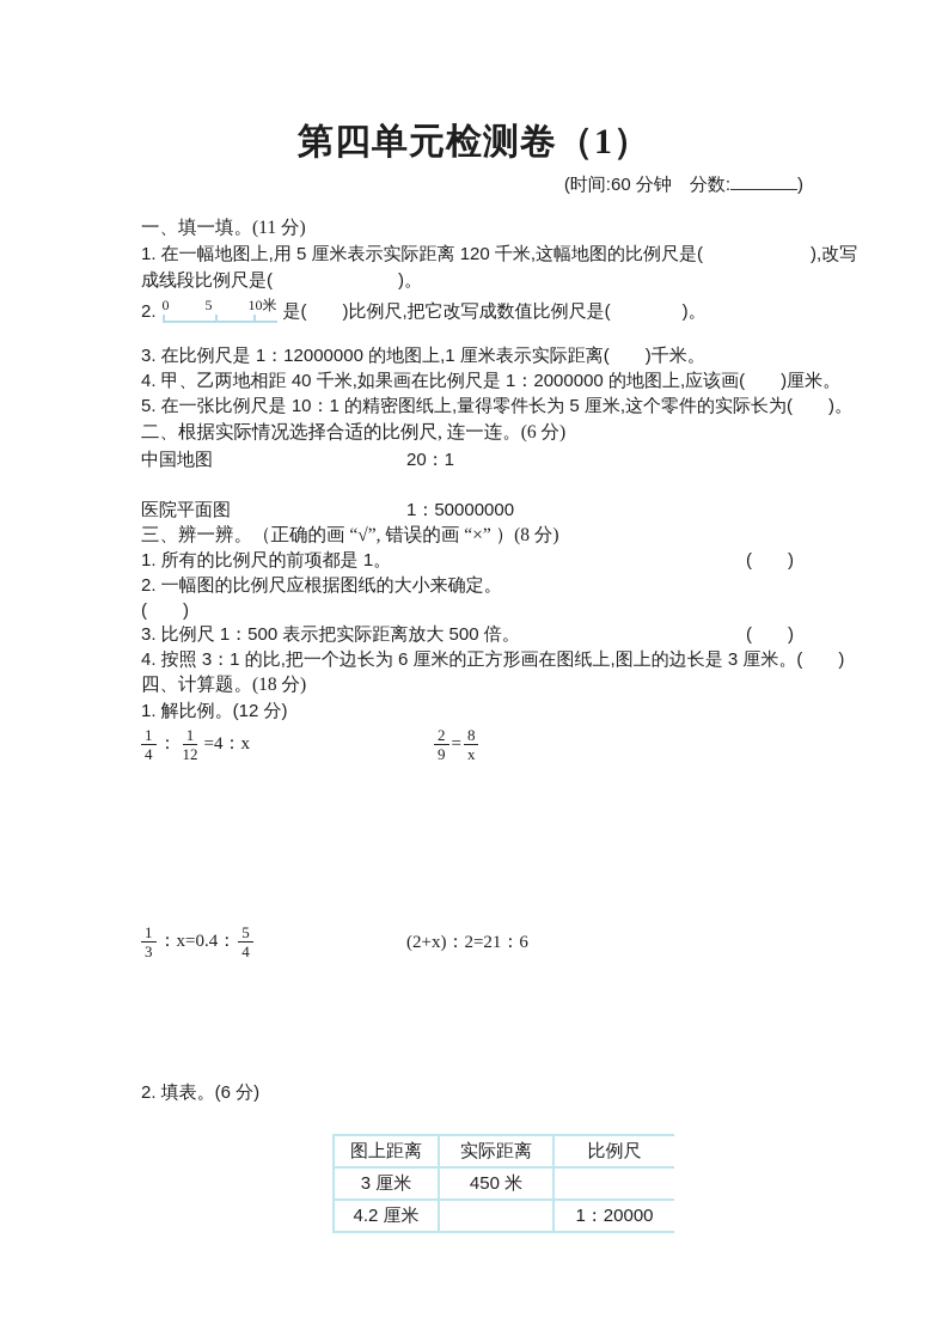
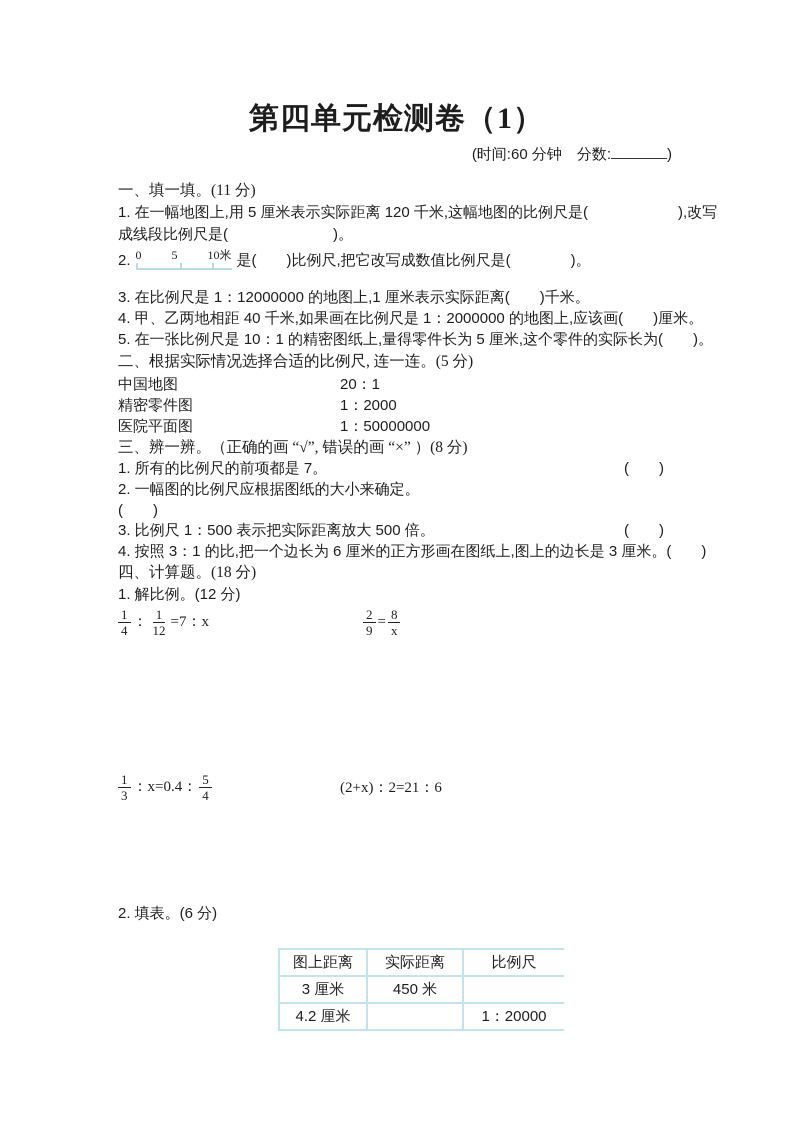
  第四单元检测卷（1）
  (时间:60 分钟 分数: )
  一、填一填。(11 分)
  1. 在一幅地图上,用 5 厘米表示实际距离 120 千米,这幅地图的比例尺是( ),改写
  成线段比例尺是( )。
  2.
  0
  5
  10米
  是( )比例尺,把它改写成数值比例尺是( )。
  3. 在比例尺是 1：12000000 的地图上,1 厘米表示实际距离( )千米。
  4. 甲、乙两地相距 40 千米,如果画在比例尺是 1：2000000 的地图上,应该画( )厘米。
  5. 在一张比例尺是 10：1 的精密图纸上,量得零件长为 5 厘米,这个零件的实际长为( )。
- 二、根据实际情况选择合适的比例尺, 连一连。(6 分)
+ 二、根据实际情况选择合适的比例尺, 连一连。(5 分)
  中国地图
  20：1
+ 精密零件图
+ 1：2000
  医院平面图
  1：50000000
  三、辨一辨。（正确的画 “√”, 错误的画 “×” ）(8 分)
- 1. 所有的比例尺的前项都是 1。
+ 1. 所有的比例尺的前项都是 7。
  ( )
  2. 一幅图的比例尺应根据图纸的大小来确定。
  ( )
  3. 比例尺 1：500 表示把实际距离放大 500 倍。
  ( )
  4. 按照 3：1 的比,把一个边长为 6 厘米的正方形画在图纸上,图上的边长是 3 厘米。
  ( )
  四、计算题。(18 分)
  1. 解比例。(12 分)
  1
  4
  ：
  1
  12
- =4：x
+ =7：x
  2
  9
  =
  8
  x
  1
  3
  ：x=0.4：
  5
  4
  (2+x)：2=21：6
  2. 填表。(6 分)
  图上距离	实际距离	比例尺
  3 厘米	450 米
  4.2 厘米		1：20000
